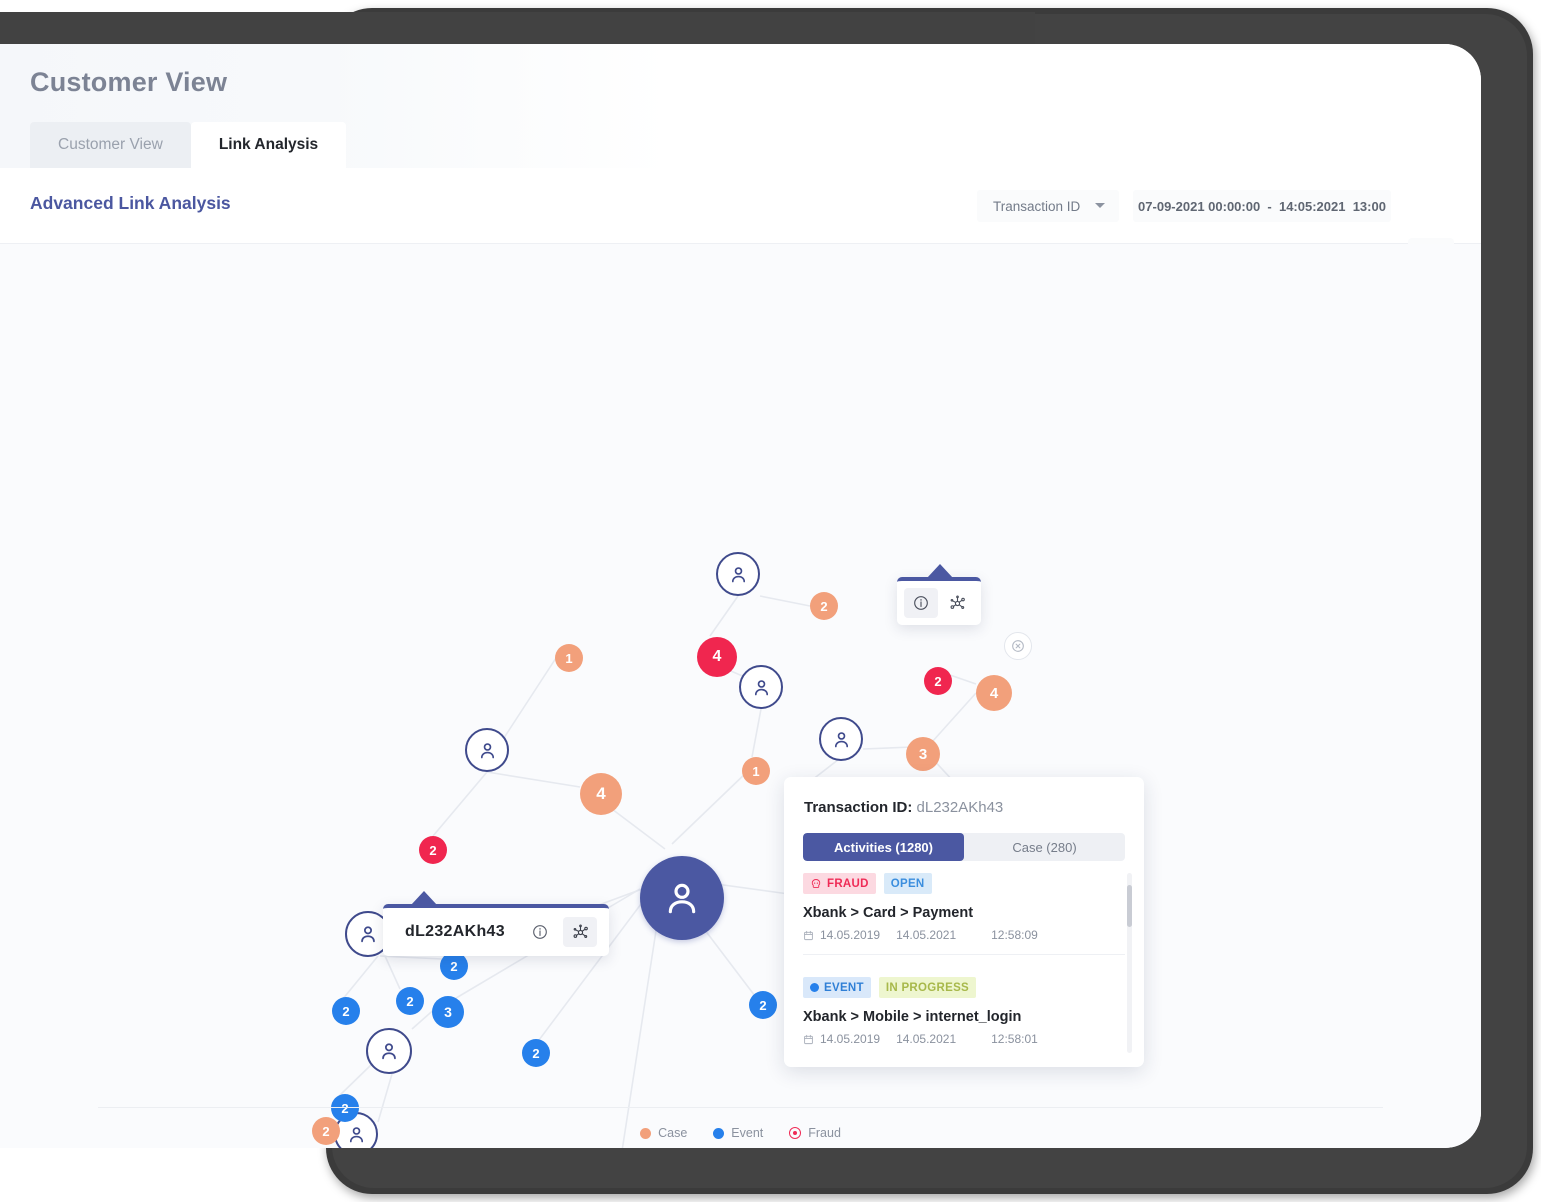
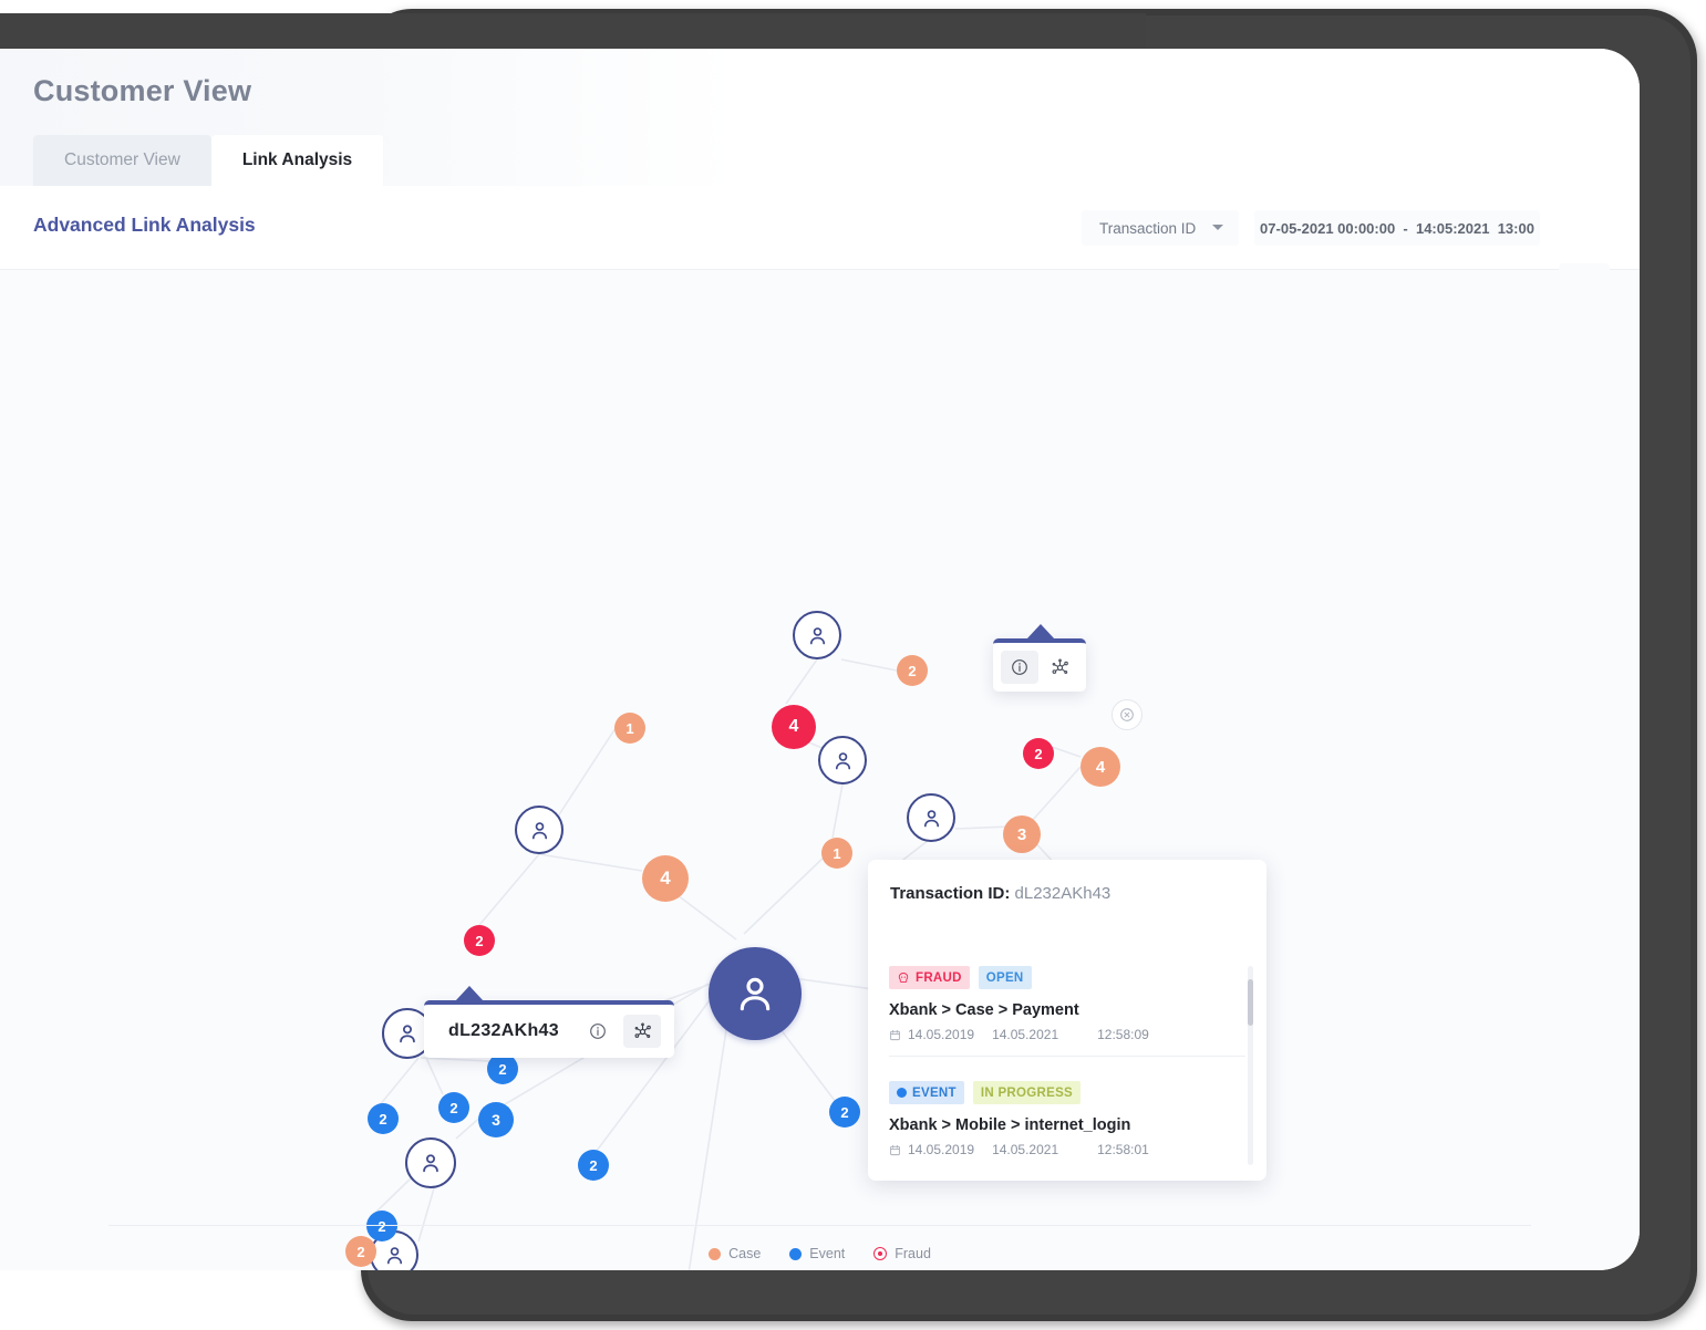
  Customer View
  Customer View
  Link Analysis
  Advanced Link Analysis
  Transaction ID
- 07-09-2021 00:00:00 - 14:05:2021 13:00
+ 07-05-2021 00:00:00 - 14:05:2021 13:00
  2
  1
  4
  2
  4
  1
  3
  4
  2
  2
  2
  2
  3
  2
  2
  2
  2
  dL232AKh43
  Transaction ID: dL232AKh43
- Activities (1280)
- Case (280)
  FRAUD
  OPEN
- Xbank > Card > Payment
+ Xbank > Case > Payment
  14.05.2019
  14.05.2021
  12:58:09
  EVENT
  IN PROGRESS
  Xbank > Mobile > internet_login
  14.05.2019
  14.05.2021
  12:58:01
  Case
  Event
  Fraud
